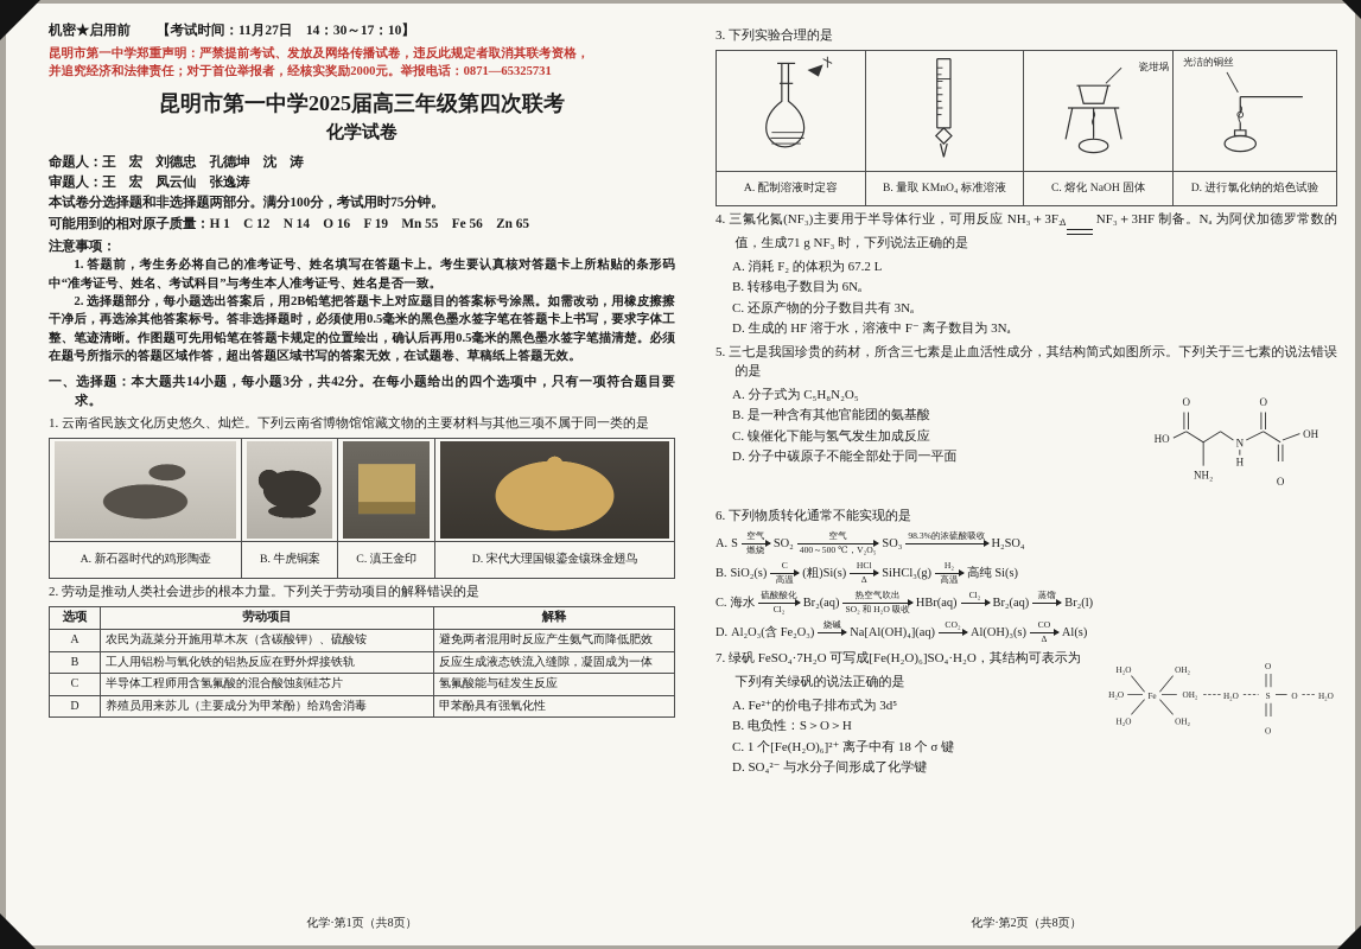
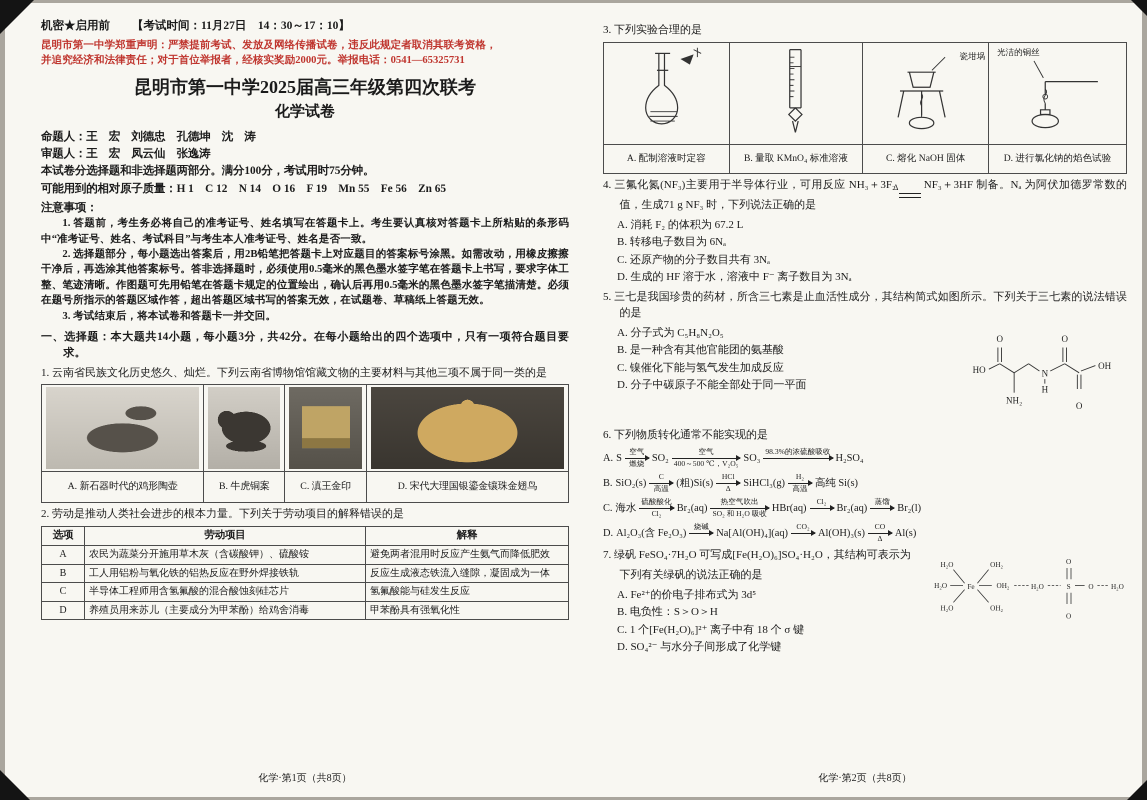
  机密★启用前
  【考试时间：11月27日 14：30～17：10】
  昆明市第一中学郑重声明：严禁提前考试、发放及网络传播试卷，违反此规定者取消其联考资格，
- 并追究经济和法律责任；对于首位举报者，经核实奖励2000元。举报电话：0871—65325731
+ 并追究经济和法律责任；对于首位举报者，经核实奖励2000元。举报电话：0541—65325731
  昆明市第一中学2025届高三年级第四次联考
  化学试卷
  命题人：王 宏 刘德忠 孔德坤 沈 涛
  审题人：王 宏 凤云仙 张逸涛
  本试卷分选择题和非选择题两部分。满分100分，考试用时75分钟。
  可能用到的相对原子质量：H 1 C 12 N 14 O 16 F 19 Mn 55 Fe 56 Zn 65
  注意事项：
  1. 答题前，考生务必将自己的准考证号、姓名填写在答题卡上。考生要认真核对答题卡上所粘贴的条形码中“准考证号、姓名、考试科目”与考生本人准考证号、姓名是否一致。
  2. 选择题部分，每小题选出答案后，用2B铅笔把答题卡上对应题目的答案标号涂黑。如需改动，用橡皮擦擦干净后，再选涂其他答案标号。答非选择题时，必须使用0.5毫米的黑色墨水签字笔在答题卡上书写，要求字体工整、笔迹清晰。作图题可先用铅笔在答题卡规定的位置绘出，确认后再用0.5毫米的黑色墨水签字笔描清楚。必须在题号所指示的答题区域作答，超出答题区域书写的答案无效，在试题卷、草稿纸上答题无效。
+ 3. 考试结束后，将本试卷和答题卡一并交回。
  一、选择题：本大题共14小题，每小题3分，共42分。在每小题给出的四个选项中，只有一项符合题目要求。
  1. 云南省民族文化历史悠久、灿烂。下列云南省博物馆馆藏文物的主要材料与其他三项不属于同一类的是
  A. 新石器时代的鸡形陶壶	B. 牛虎铜案	C. 滇王金印	D. 宋代大理国银鎏金镶珠金翅鸟
  2. 劳动是推动人类社会进步的根本力量。下列关于劳动项目的解释错误的是
  选项	劳动项目	解释
  A	农民为蔬菜分开施用草木灰（含碳酸钾）、硫酸铵	避免两者混用时反应产生氨气而降低肥效
  B	工人用铝粉与氧化铁的铝热反应在野外焊接铁轨	反应生成液态铁流入缝隙，凝固成为一体
  C	半导体工程师用含氢氟酸的混合酸蚀刻硅芯片	氢氟酸能与硅发生反应
  D	养殖员用来苏儿（主要成分为甲苯酚）给鸡舍消毒	甲苯酚具有强氧化性
  3. 下列实验合理的是
  		瓷坩埚	光洁的铜丝
  A. 配制溶液时定容	B. 量取 KMnO₄ 标准溶液	C. 熔化 NaOH 固体	D. 进行氯化钠的焰色试验
  4. 三氟化氮(NF₃)主要用于半导体行业，可用反应 NH₃＋3F₂
  Δ
  NF₃＋3HF 制备。Nₐ 为阿伏加德罗常数的值，生成71 g NF₃ 时，下列说法正确的是
  A. 消耗 F₂ 的体积为 67.2 L
  B. 转移电子数目为 6Nₐ
  C. 还原产物的分子数目共有 3Nₐ
  D. 生成的 HF 溶于水，溶液中 F⁻ 离子数目为 3Nₐ
  5. 三七是我国珍贵的药材，所含三七素是止血活性成分，其结构简式如图所示。下列关于三七素的说法错误的是
  HO
  O
  NH₂
  N
  H
  O
  O
  OH
  A. 分子式为 C₅H₈N₂O₅
  B. 是一种含有其他官能团的氨基酸
  C. 镍催化下能与氢气发生加成反应
  D. 分子中碳原子不能全部处于同一平面
  6. 下列物质转化通常不能实现的是
  A. S
  空气
  燃烧
  SO₂
  空气
  400～500 ℃，V₂O₅
  SO₃
  98.3%的浓硫酸吸收
  H₂SO₄
  B. SiO₂(s)
  C
  高温
  (粗)Si(s)
  HCl
  Δ
  SiHCl₃(g)
  H₂
  高温
  高纯 Si(s)
  C. 海水
  硫酸酸化
  Cl₂
  Br₂(aq)
  热空气吹出
  SO₂ 和 H₂O 吸收
  HBr(aq)
  Cl₂
  Br₂(aq)
  蒸馏
  Br₂(l)
  D. Al₂O₃(含 Fe₂O₃)
  烧碱
  Na[Al(OH)₄](aq)
  CO₂
  Al(OH)₃(s)
  CO
  Δ
  Al(s)
  H₂O
  H₂O
  H₂O
  Fe
  OH₂
  OH₂
  OH₂
  H₂O
  S
  O
  O
  O
  H₂O
  7. 绿矾 FeSO₄·7H₂O 可写成[Fe(H₂O)₆]SO₄·H₂O，其结构可表示为
  下列有关绿矾的说法正确的是
  A. Fe²⁺的价电子排布式为 3d⁵
  B. 电负性：S＞O＞H
  C. 1 个[Fe(H₂O)₆]²⁺ 离子中有 18 个 σ 键
  D. SO₄²⁻ 与水分子间形成了化学键
  化学·第1页（共8页）
  化学·第2页（共8页）
